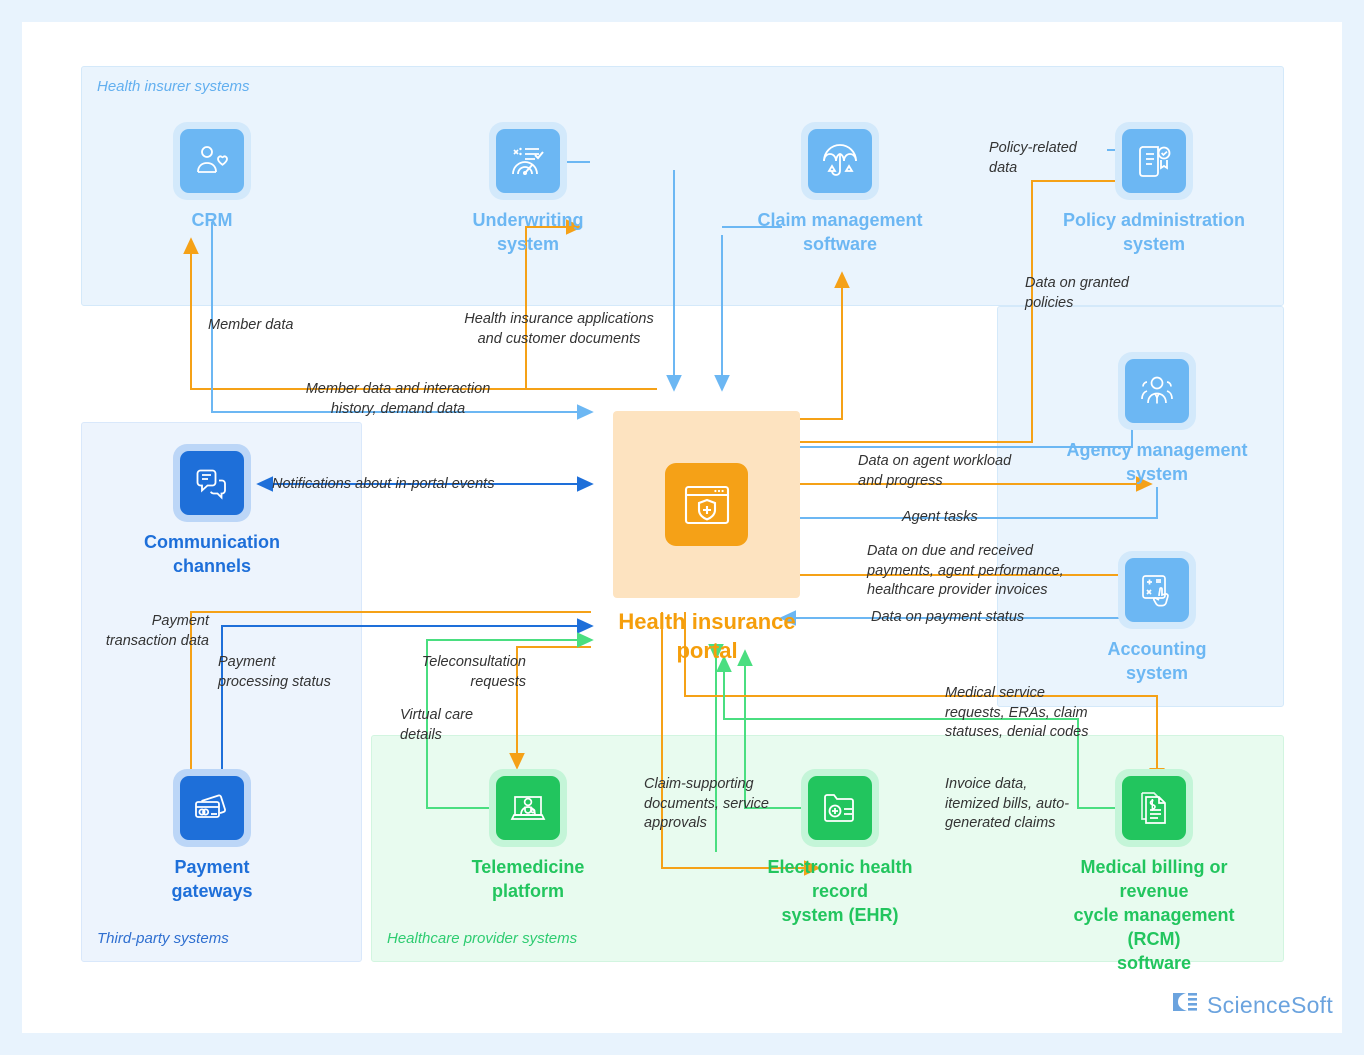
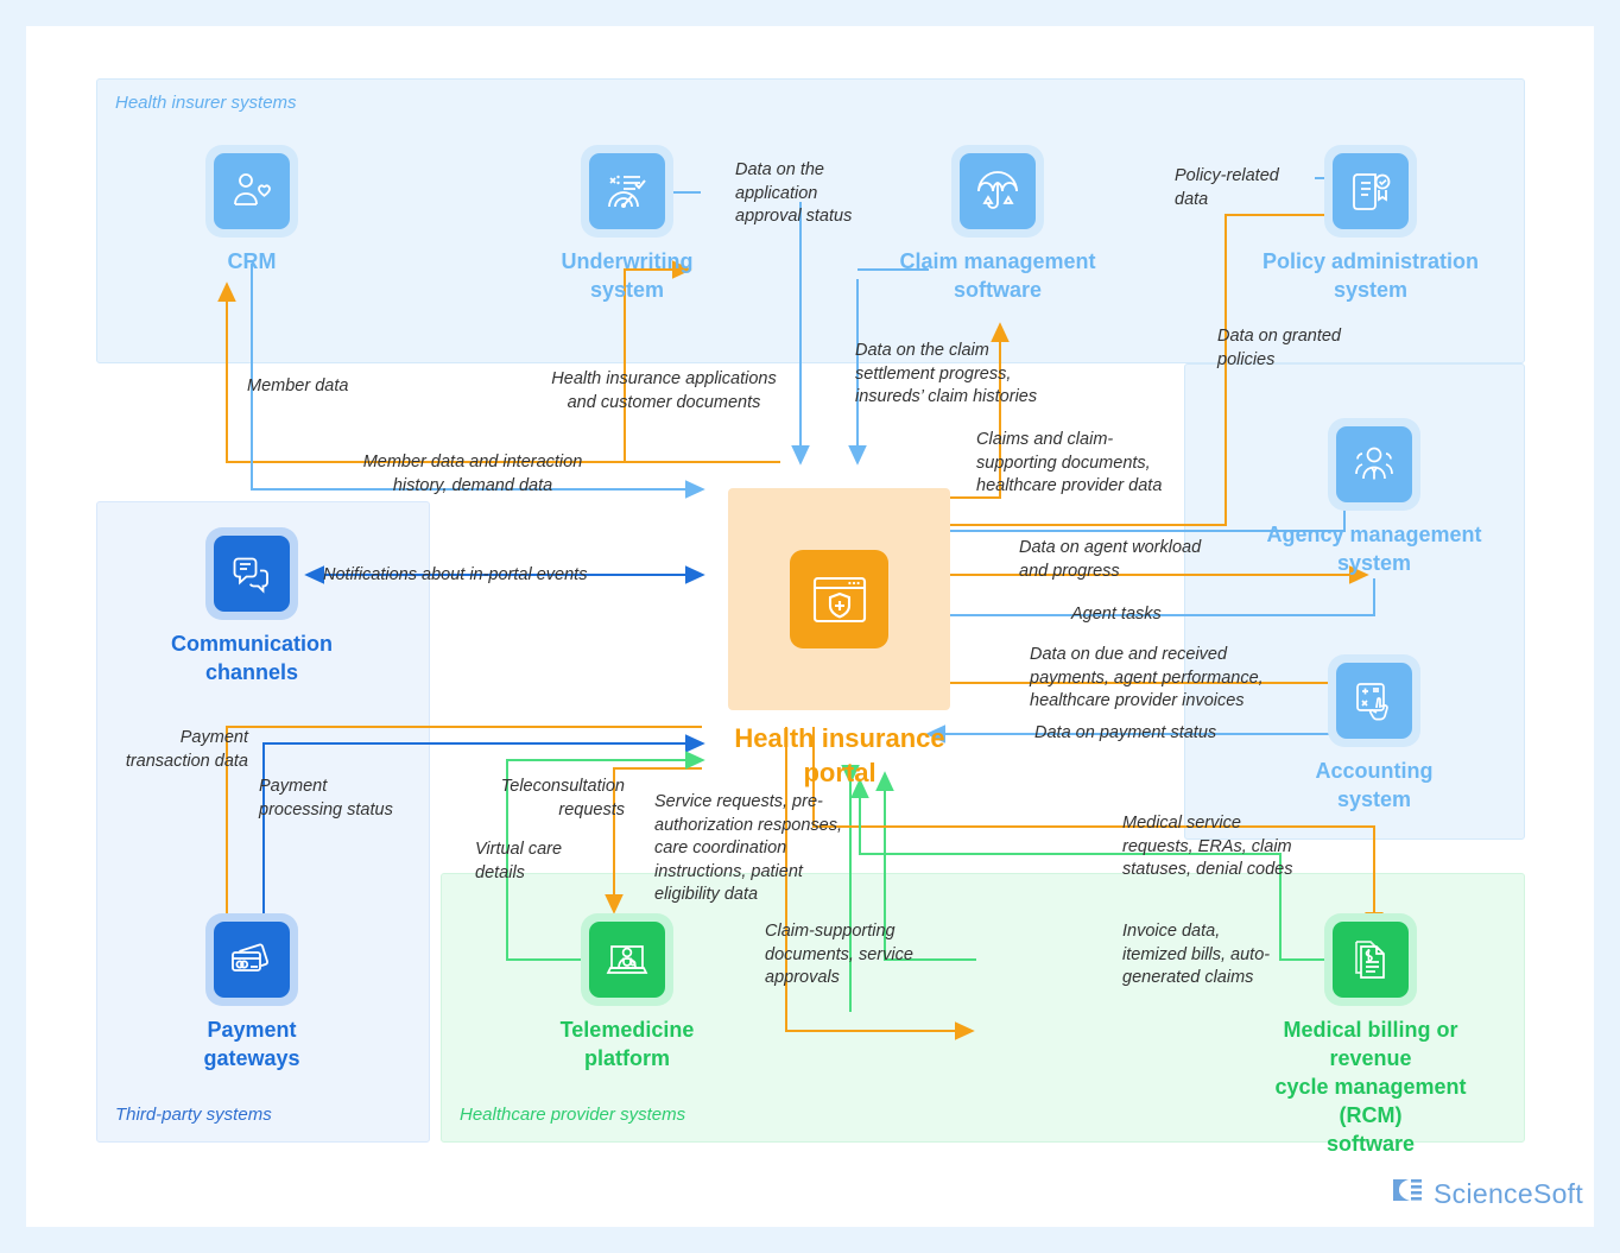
  Health insurer systems
  Third-party systems
  Healthcare provider systems
  CRM
  Underwriting
  system
  Claim management
  software
  Policy administration
  system
  Agency management
  system
  Accounting
  system
  Communication
  channels
  Payment
  gateways
  Telemedicine
  platform
- Electronic health record
- system (EHR)
  Medical billing or revenue
  cycle management (RCM)
  software
  Health insurance
  portal
  Member data
  Member data and interaction
  history, demand data
+ Data on the
+ application
+ approval status
  Health insurance applications
  and customer documents
+ Data on the claim
+ settlement progress,
+ insureds’ claim histories
+ Claims and claim-
+ supporting documents,
+ healthcare provider data
  Policy-related
  data
  Data on granted
  policies
  Data on agent workload
  and progress
  Agent tasks
  Data on due and received
  payments, agent performance,
  healthcare provider invoices
  Data on payment status
  Notifications about in-portal events
  Payment
  transaction data
  Payment
  processing status
  Teleconsultation
  requests
  Virtual care
  details
+ Service requests, pre-
+ authorization responses,
+ care coordination
+ instructions, patient
+ eligibility data
  Claim-supporting
  documents, service
  approvals
  Medical service
  requests, ERAs, claim
  statuses, denial codes
  Invoice data,
  itemized bills, auto-
  generated claims
  ScienceSoft
